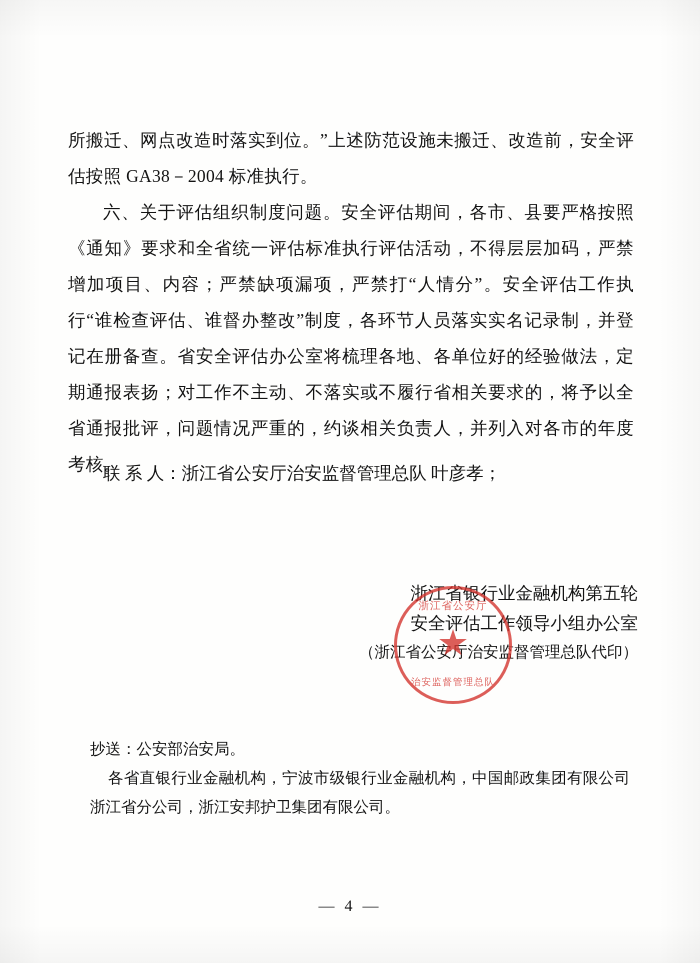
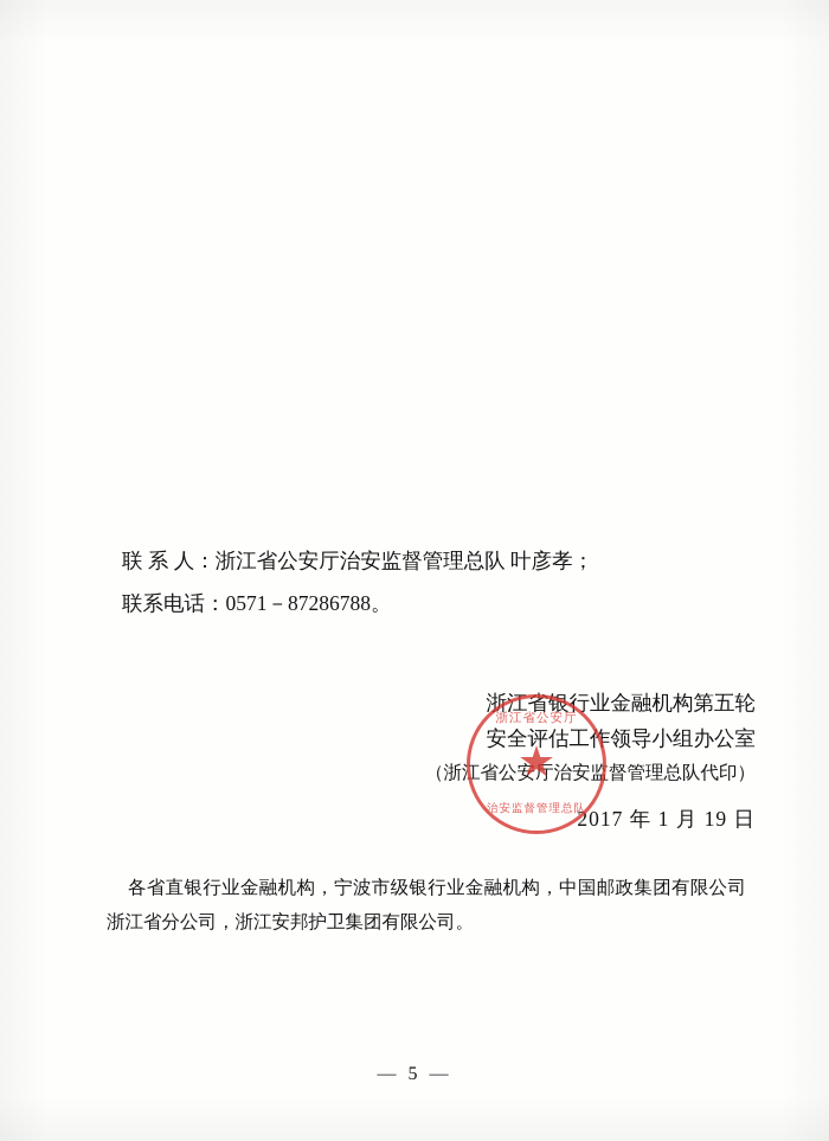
- 所搬迁、网点改造时落实到位。”上述防范设施未搬迁、改造前，安全评估按照 GA38－2004 标准执行。
- 六、关于评估组织制度问题。安全评估期间，各市、县要严格按照《通知》要求和全省统一评估标准执行评估活动，不得层层加码，严禁增加项目、内容；严禁缺项漏项，严禁打“人情分”。安全评估工作执行“谁检查评估、谁督办整改”制度，各环节人员落实实名记录制，并登记在册备查。省安全评估办公室将梳理各地、各单位好的经验做法，定期通报表扬；对工作不主动、不落实或不履行省相关要求的，将予以全省通报批评，问题情况严重的，约谈相关负责人，并列入对各市的年度考核。
  联 系 人：浙江省公安厅治安监督管理总队 叶彦孝；
+ 联系电话：0571－87286788。
  浙江省银行业金融机构第五轮
  安全评估工作领导小组办公室
  （浙江省公安厅治安监督管理总队代印）
+ 2017 年 1 月 19 日
  浙江省公安厅
  ★
  治安监督管理总队
- 抄送：公安部治安局。
  各省直银行业金融机构，宁波市级银行业金融机构，中国邮政集团有限公司浙江省分公司，浙江安邦护卫集团有限公司。
- — 4 —
+ — 5 —
